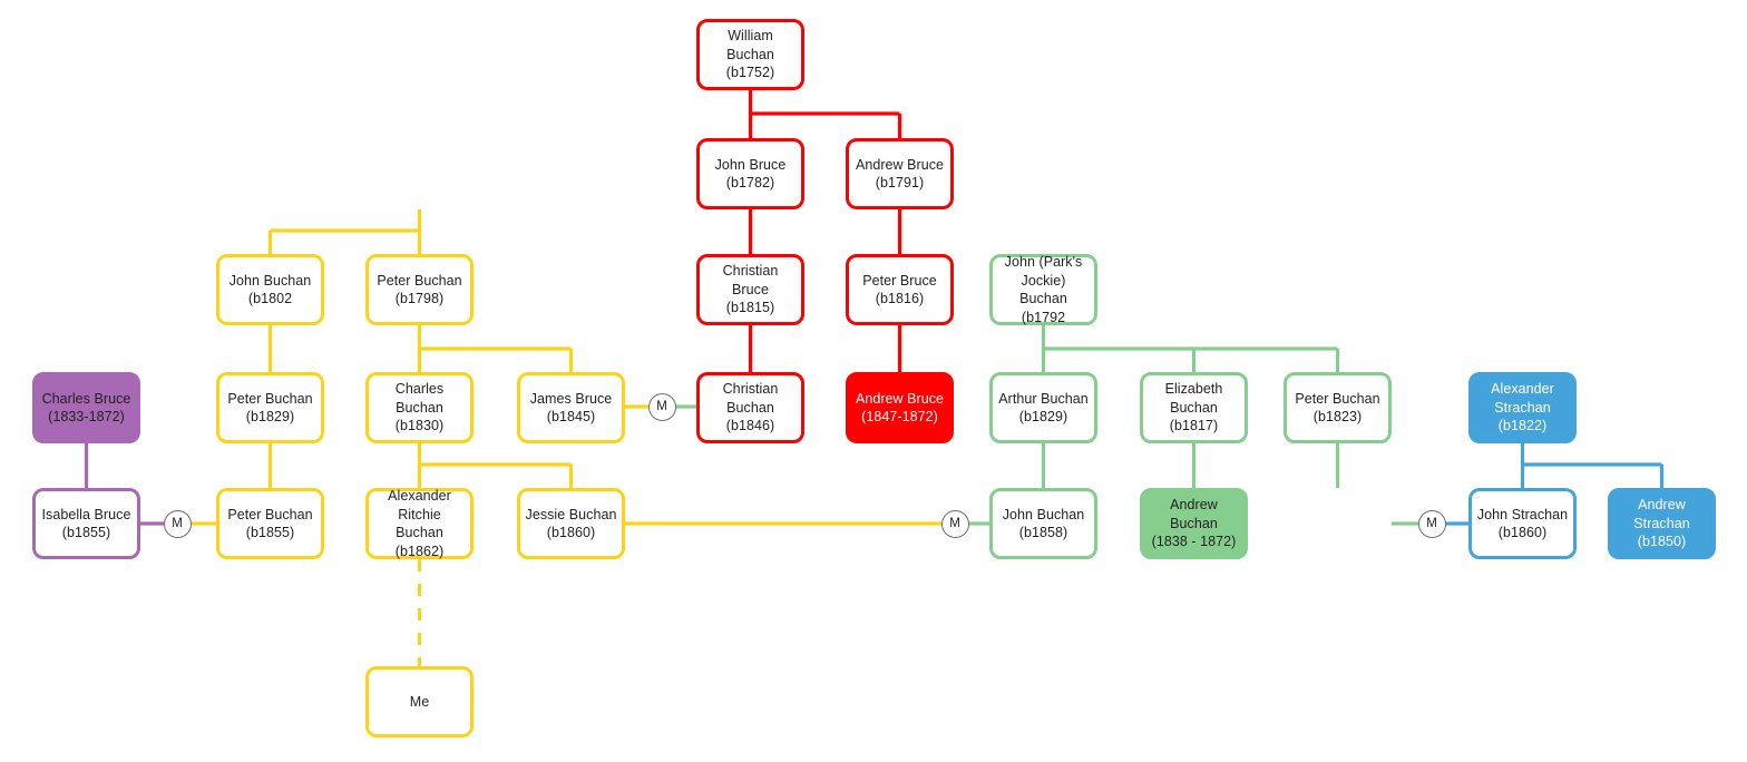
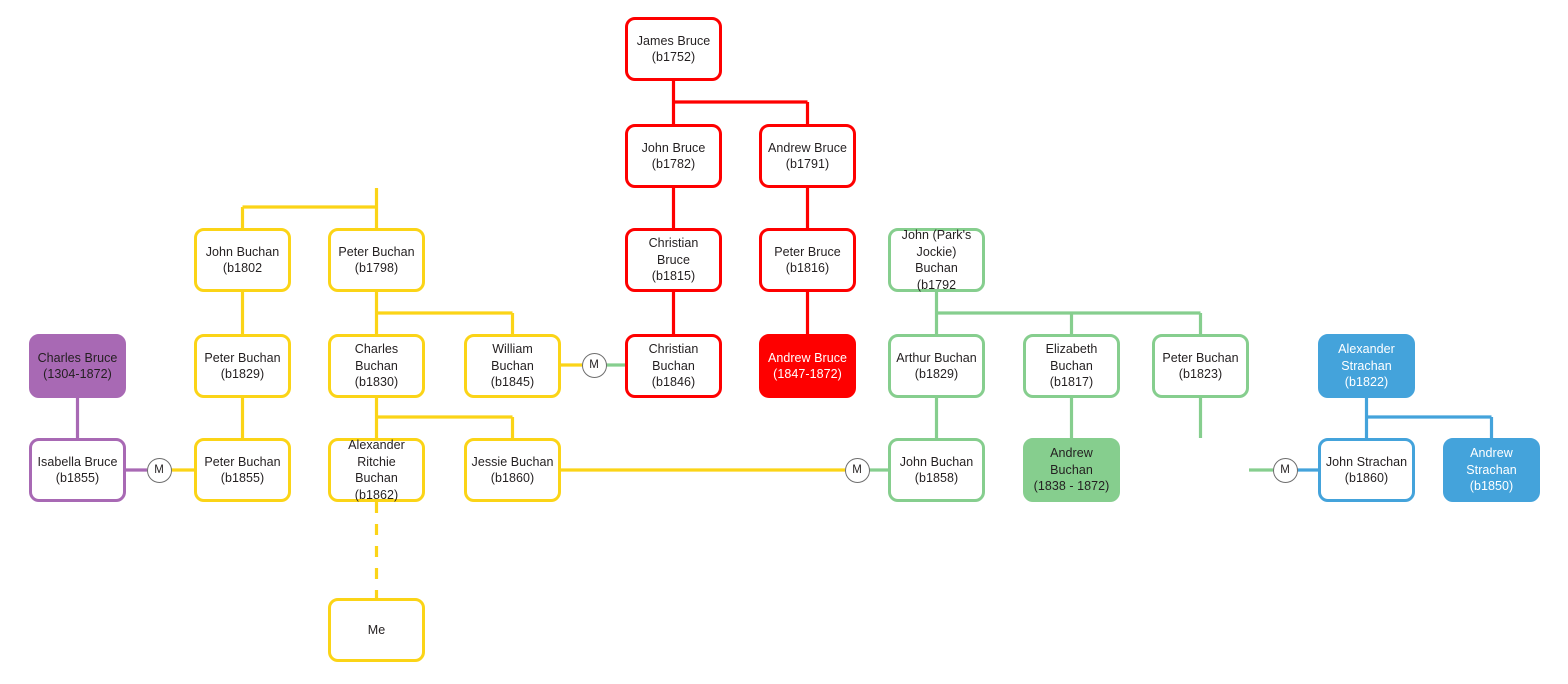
- William Buchan
+ James Bruce
  (b1752)
  John Bruce
  (b1782)
  Andrew Bruce
  (b1791)
  Christian Bruce
  (b1815)
  Peter Bruce
  (b1816)
  Christian Buchan
  (b1846)
  Andrew Bruce
  (1847-1872)
  John Buchan
  (b1802
  Peter Buchan
  (b1798)
  Peter Buchan
  (b1829)
  Charles Buchan
  (b1830)
- James Bruce
+ William Buchan
  (b1845)
  Peter Buchan
  (b1855)
  Alexander Ritchie
  Buchan (b1862)
  Jessie Buchan
  (b1860)
  Me
  Charles Bruce
- (1833-1872)
+ (1304-1872)
  Isabella Bruce
  (b1855)
  John (Park's Jockie)
  Buchan (b1792
  Arthur Buchan
  (b1829)
  Elizabeth Buchan
  (b1817)
  Peter Buchan
  (b1823)
  John Buchan
  (b1858)
  Andrew Buchan
  (1838 - 1872)
  Alexander Strachan
  (b1822)
  John Strachan
  (b1860)
  Andrew Strachan
  (b1850)
  M
  M
  M
  M
